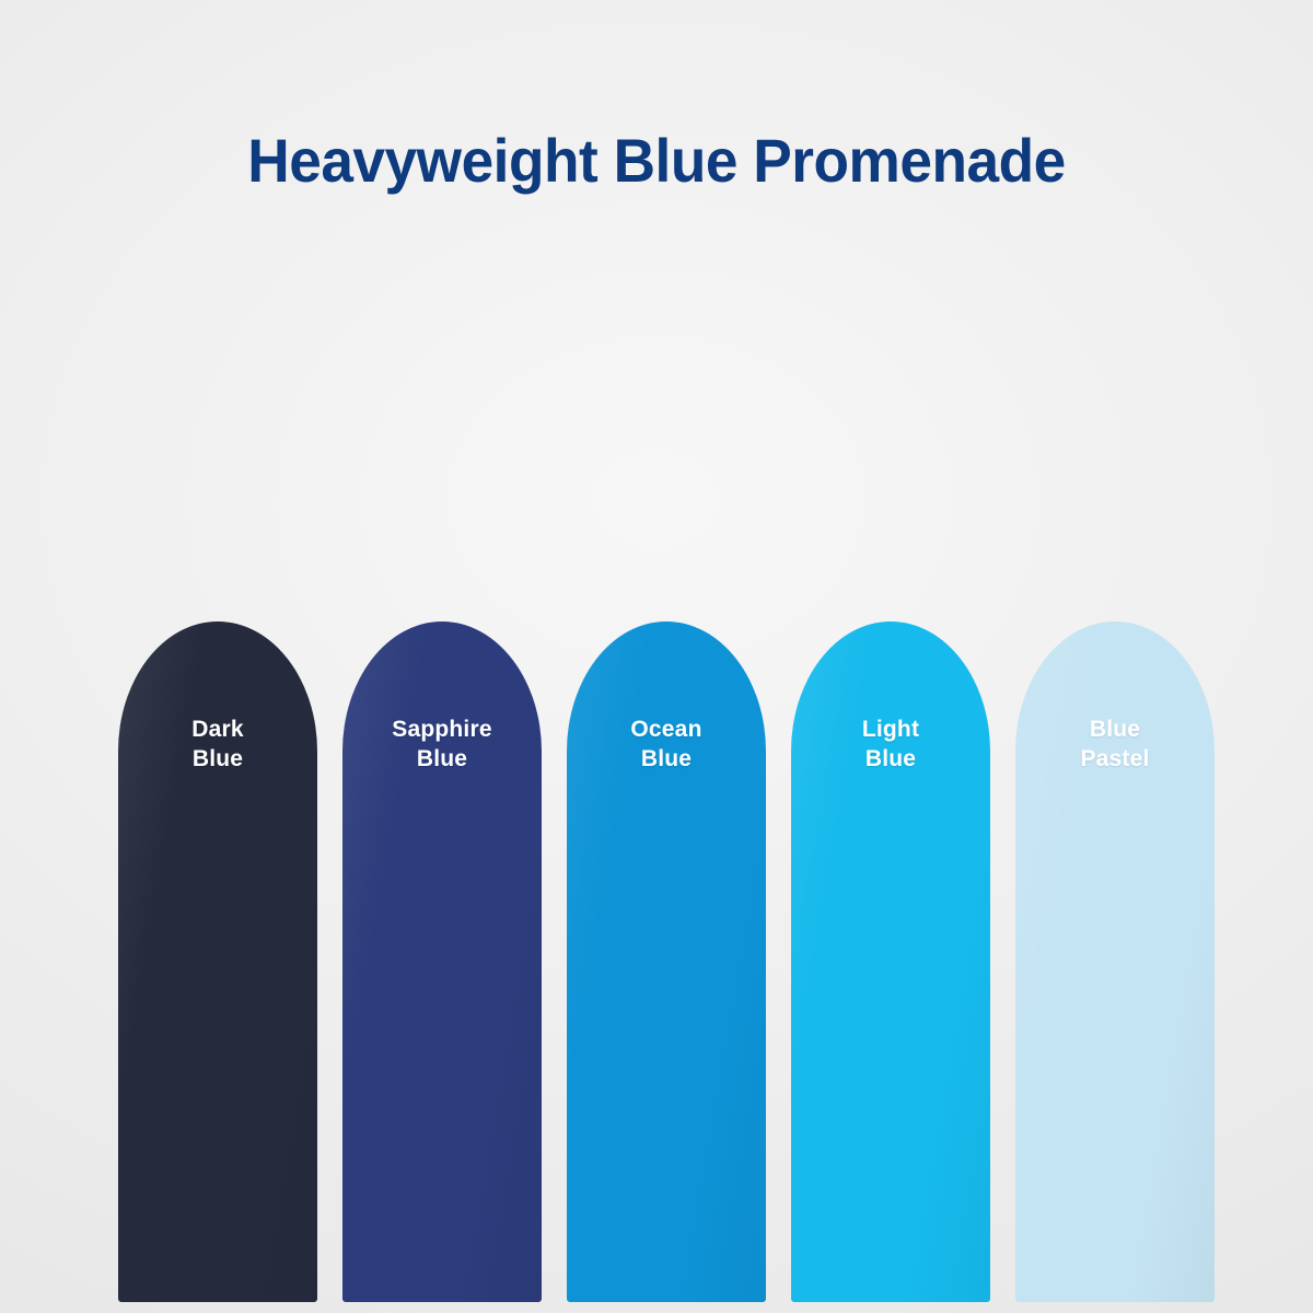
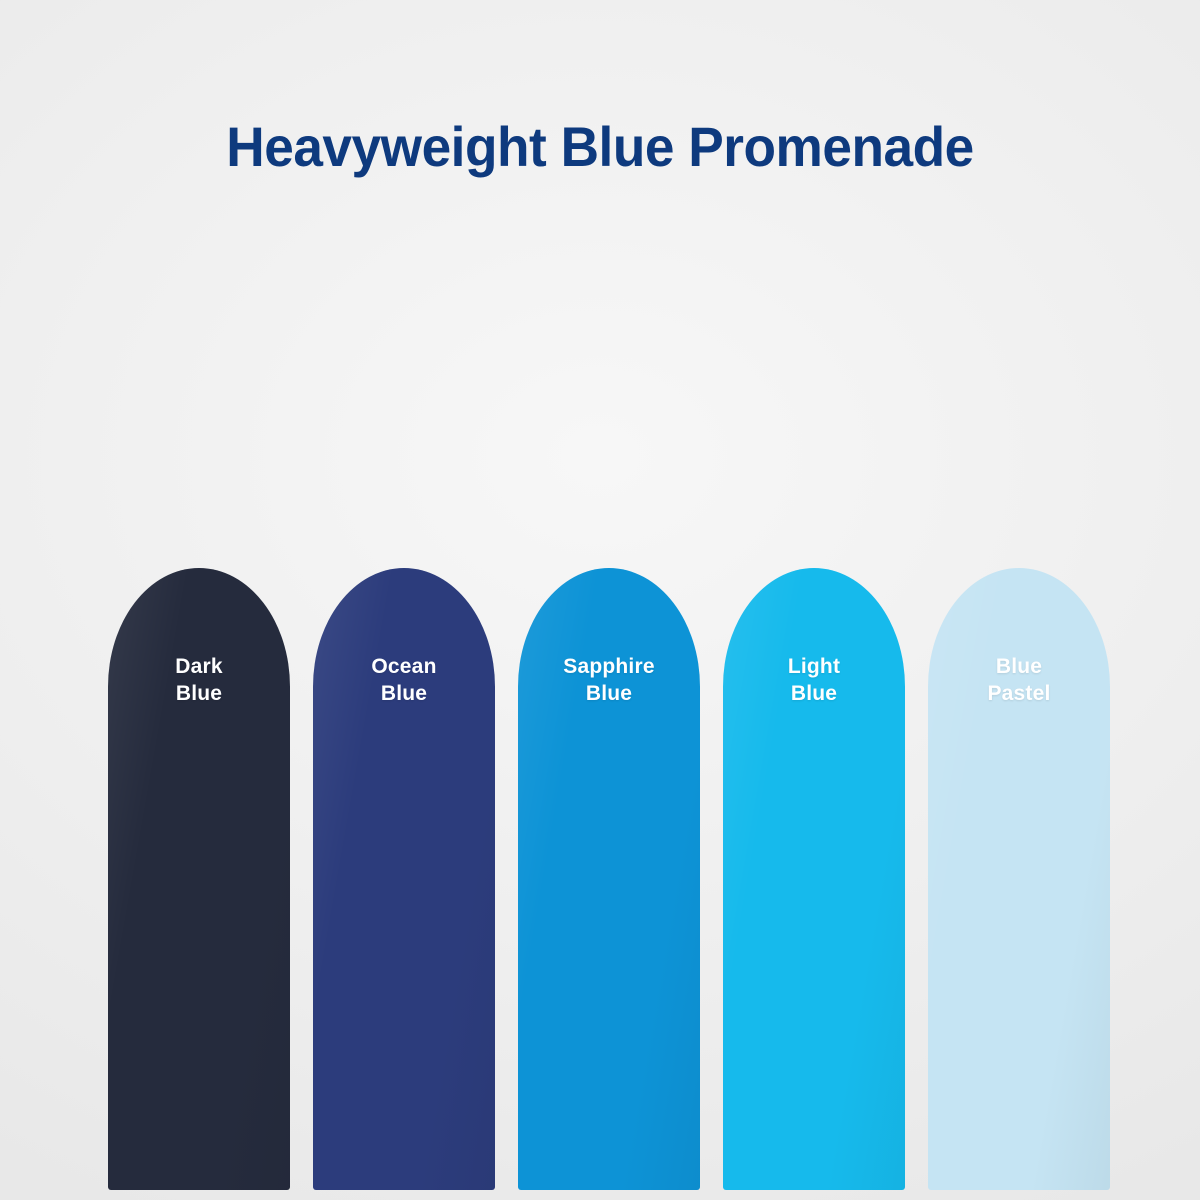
  Heavyweight Blue Promenade
  Dark
  Blue
- Sapphire
+ Ocean
  Blue
- Ocean
+ Sapphire
  Blue
  Light
  Blue
  Blue
  Pastel
